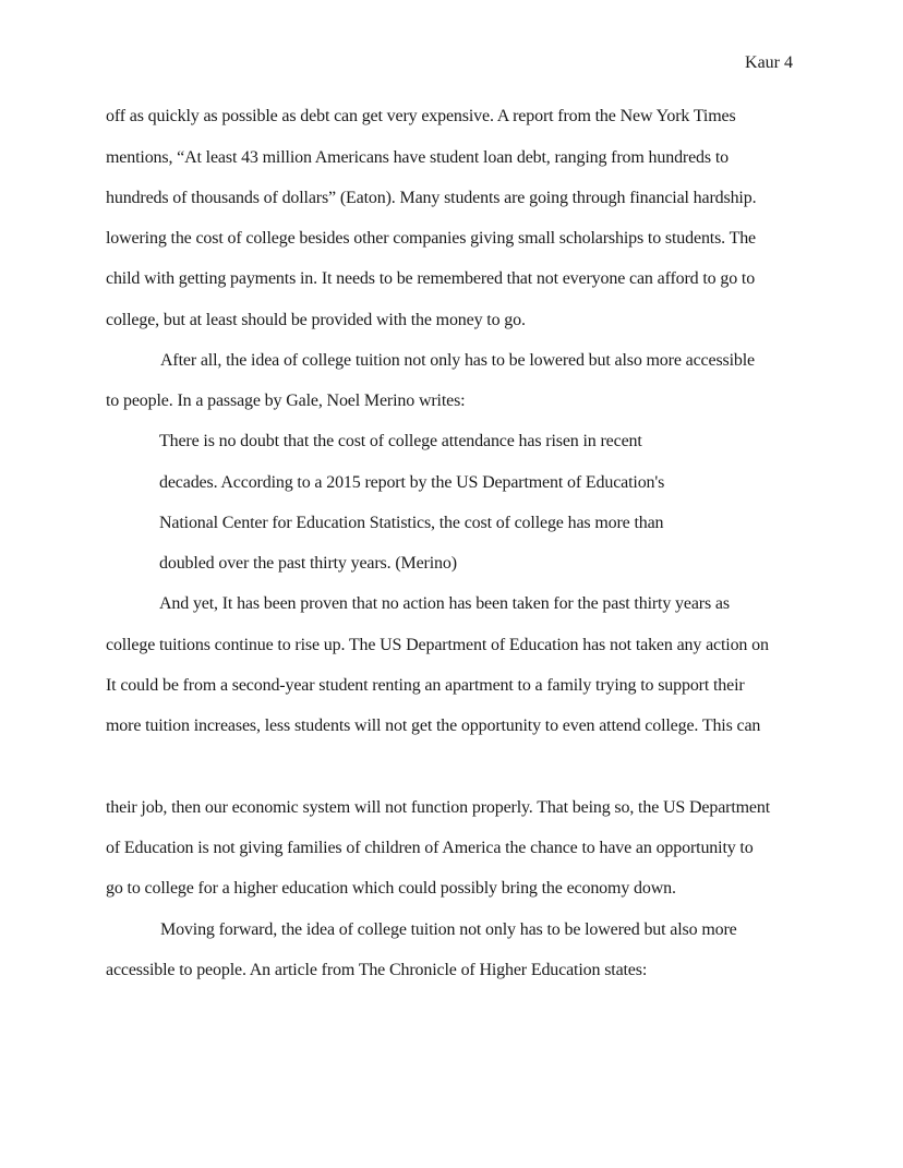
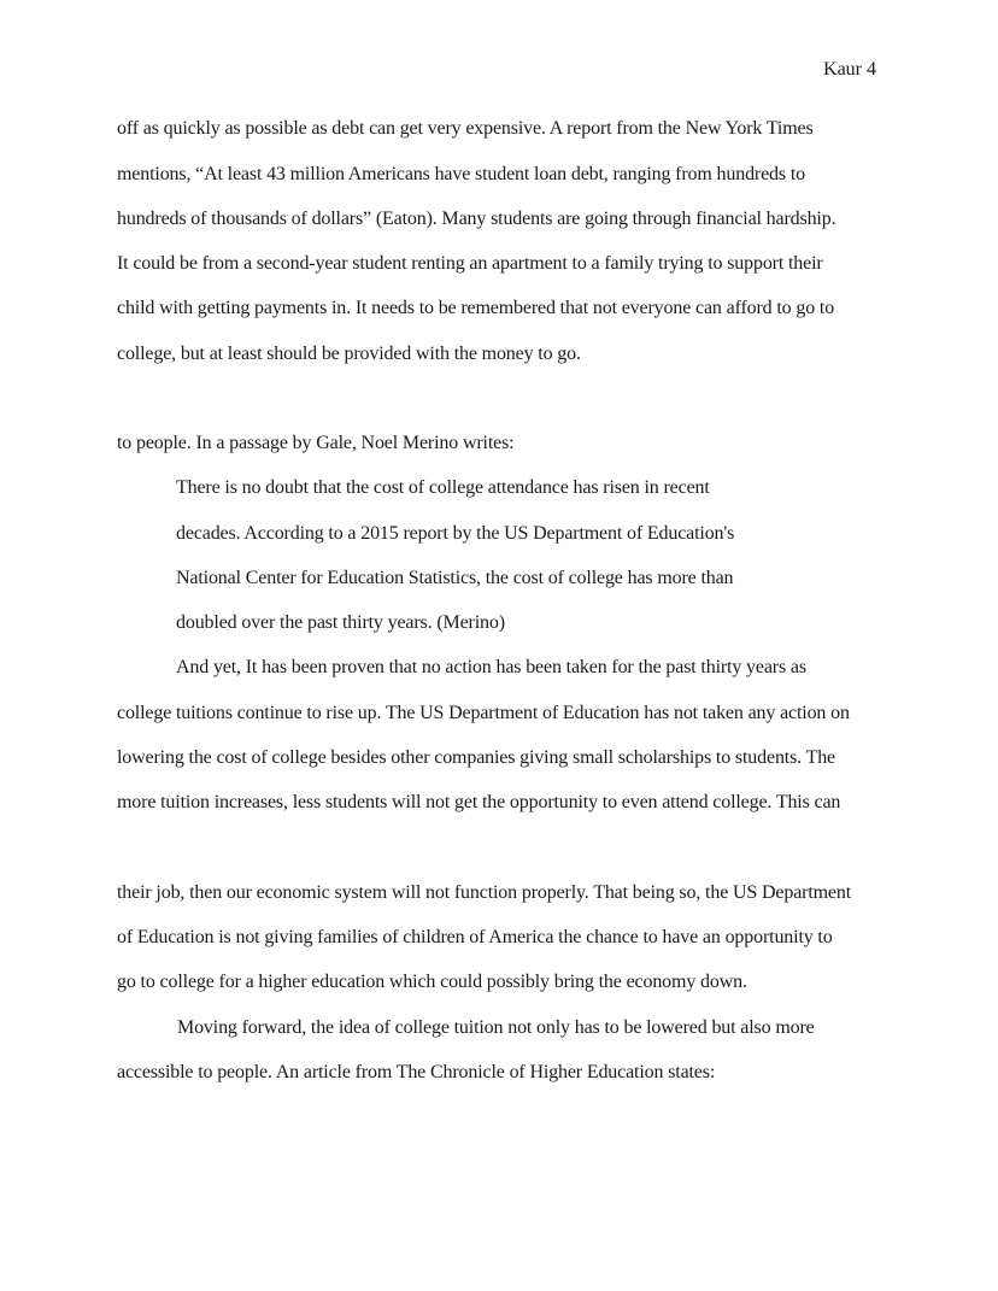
  Kaur 4
  off as quickly as possible as debt can get very expensive. A report from the New York Times
  mentions, “At least 43 million Americans have student loan debt, ranging from hundreds to
  hundreds of thousands of dollars” (Eaton). Many students are going through financial hardship.
- lowering the cost of college besides other companies giving small scholarships to students. The
+ It could be from a second-year student renting an apartment to a family trying to support their
  child with getting payments in. It needs to be remembered that not everyone can afford to go to
  college, but at least should be provided with the money to go.
- After all, the idea of college tuition not only has to be lowered but also more accessible
  to people. In a passage by Gale, Noel Merino writes:
  There is no doubt that the cost of college attendance has risen in recent
  decades. According to a 2015 report by the US Department of Education's
  National Center for Education Statistics, the cost of college has more than
  doubled over the past thirty years. (Merino)
  And yet, It has been proven that no action has been taken for the past thirty years as
  college tuitions continue to rise up. The US Department of Education has not taken any action on
- It could be from a second-year student renting an apartment to a family trying to support their
+ lowering the cost of college besides other companies giving small scholarships to students. The
  more tuition increases, less students will not get the opportunity to even attend college. This can
  their job, then our economic system will not function properly. That being so, the US Department
  of Education is not giving families of children of America the chance to have an opportunity to
  go to college for a higher education which could possibly bring the economy down.
  Moving forward, the idea of college tuition not only has to be lowered but also more
  accessible to people. An article from The Chronicle of Higher Education states:
